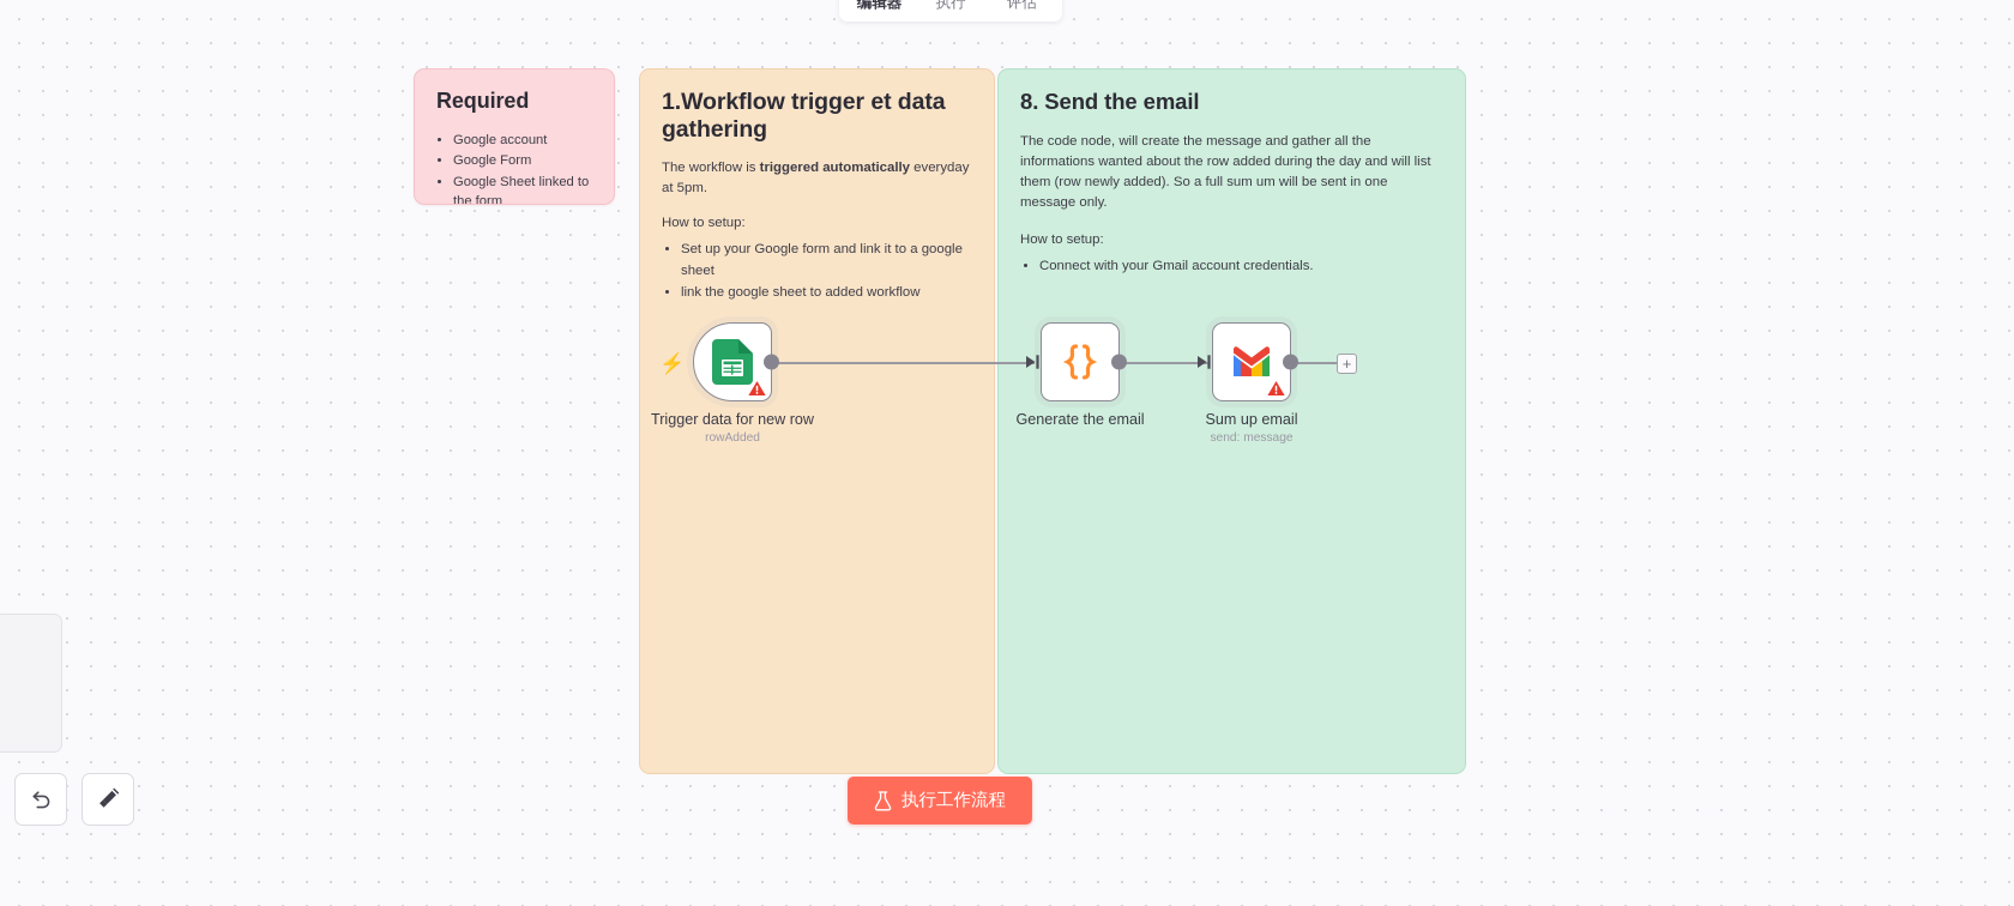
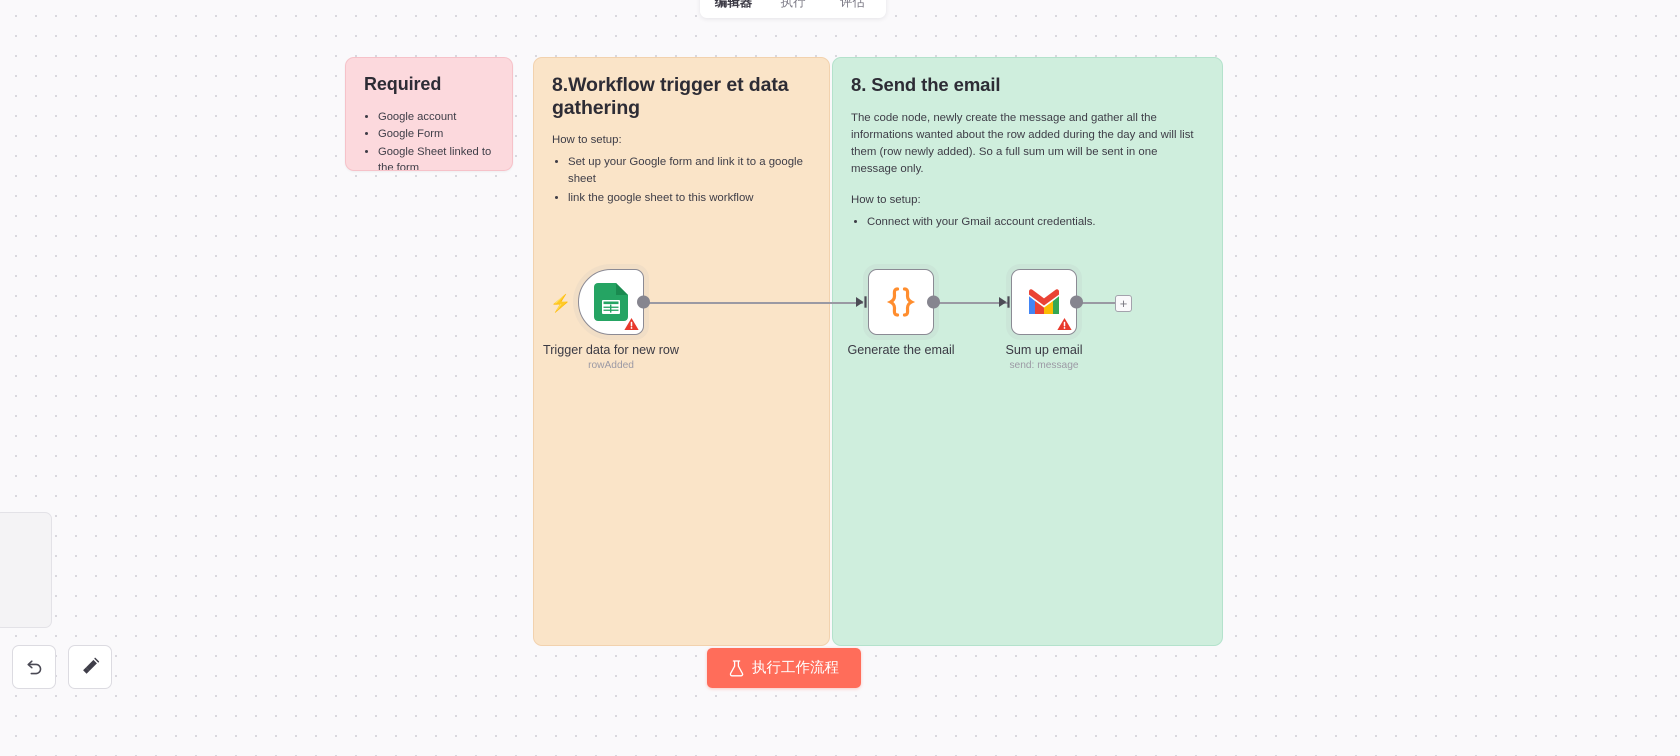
  编辑器
  执行
  评估
  Required
  Google account
  Google Form
  Google Sheet linked to the form
- 1.Workflow trigger et data gathering
+ 8.Workflow trigger et data gathering
- The workflow is triggered automatically everyday at 5pm.
  How to setup:
  Set up your Google form and link it to a google sheet
- link the google sheet to added workflow
+ link the google sheet to this workflow
  8. Send the email
- The code node, will create the message and gather all the informations wanted about the row added during the day and will list them (row newly added). So a full sum um will be sent in one message only.
+ The code node, newly create the message and gather all the informations wanted about the row added during the day and will list them (row newly added). So a full sum um will be sent in one message only.
  How to setup:
  Connect with your Gmail account credentials.
  ⚡
  Trigger data for new row
  rowAdded
  Generate the email
  Sum up email
  send: message
  +
  执行工作流程
